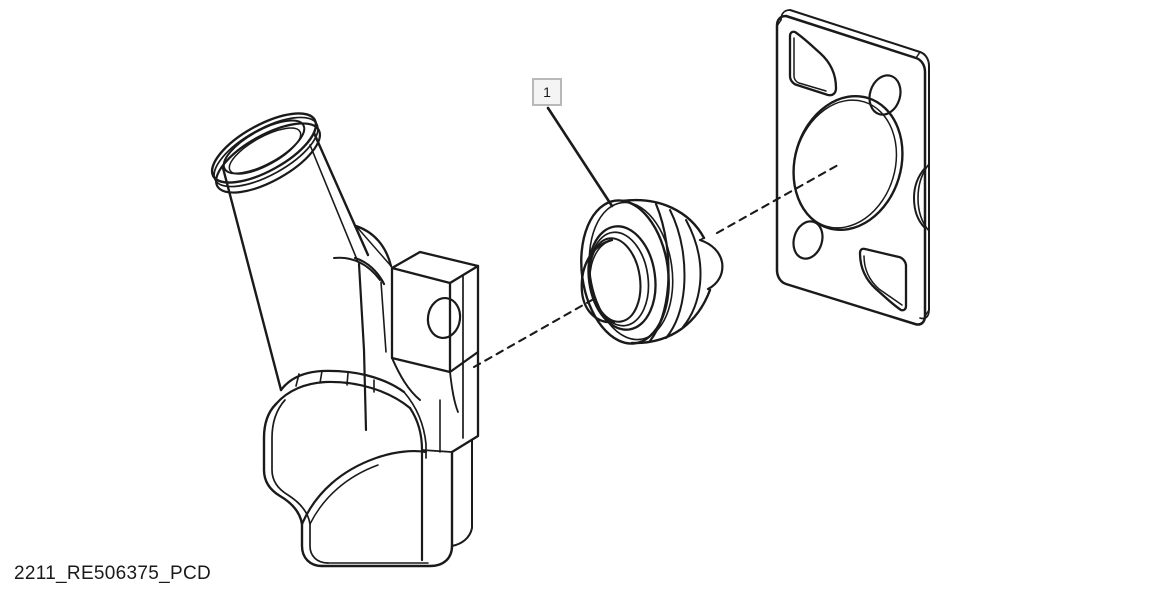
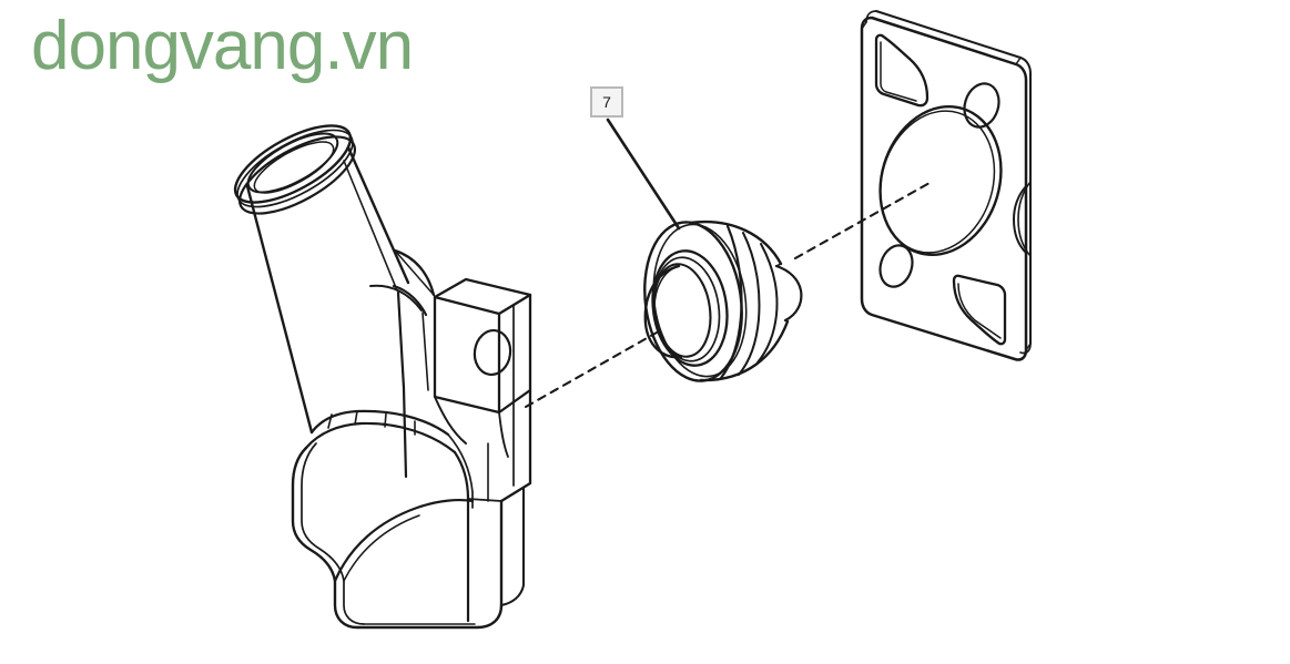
+ dongvang.vn
- 1
+ 7
- 2211_RE506375_PCD
